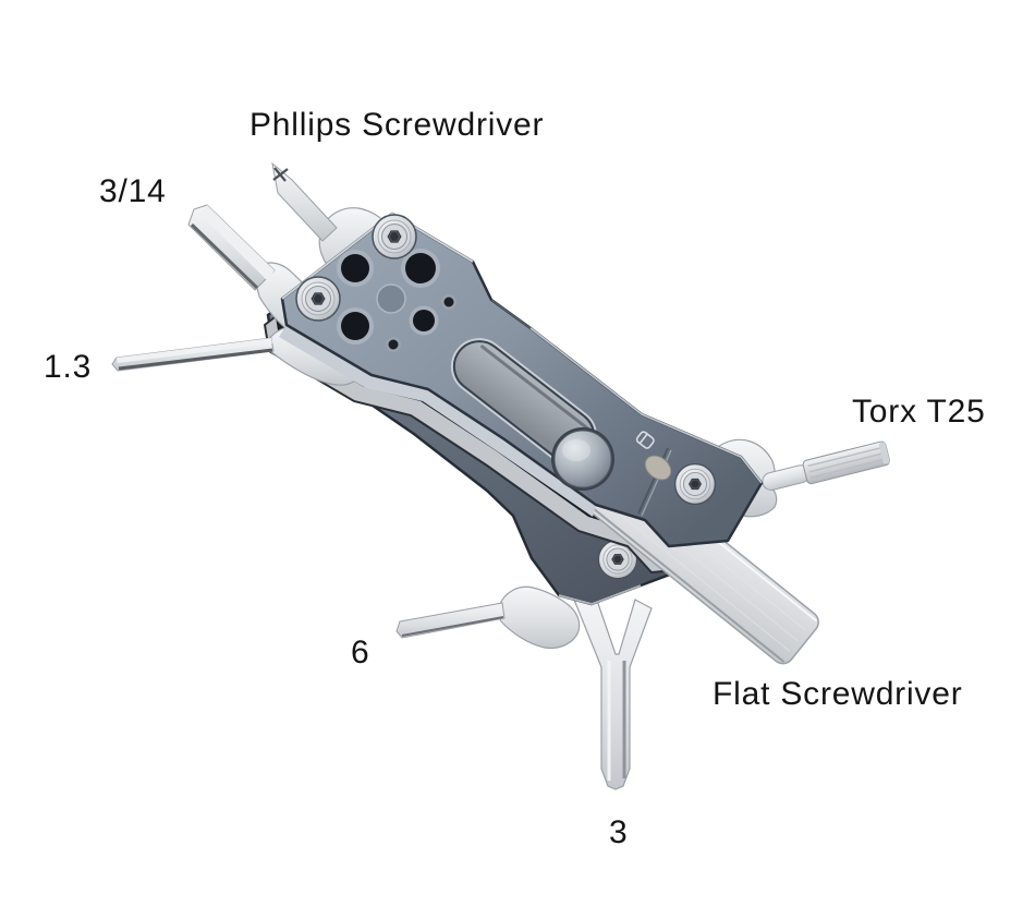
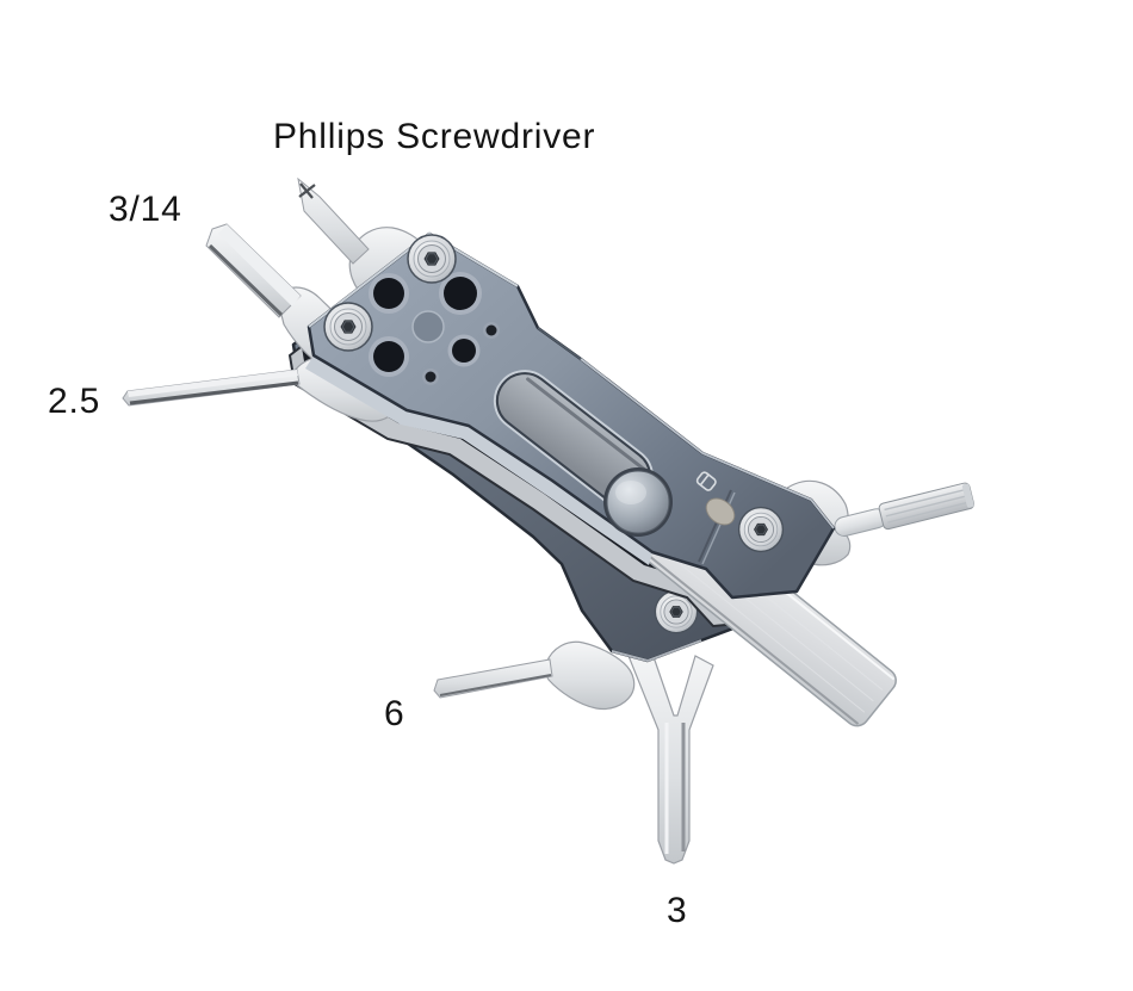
  Phllips Screwdriver
  3/14
- 1.3
+ 2.5
- Torx T25
  6
- Flat Screwdriver
  3
